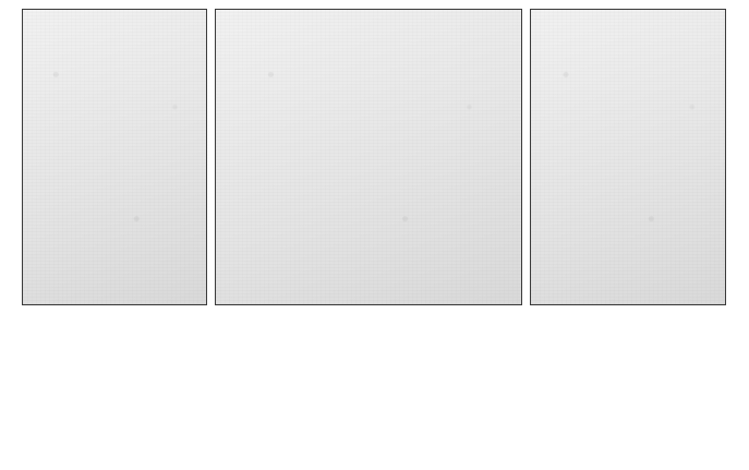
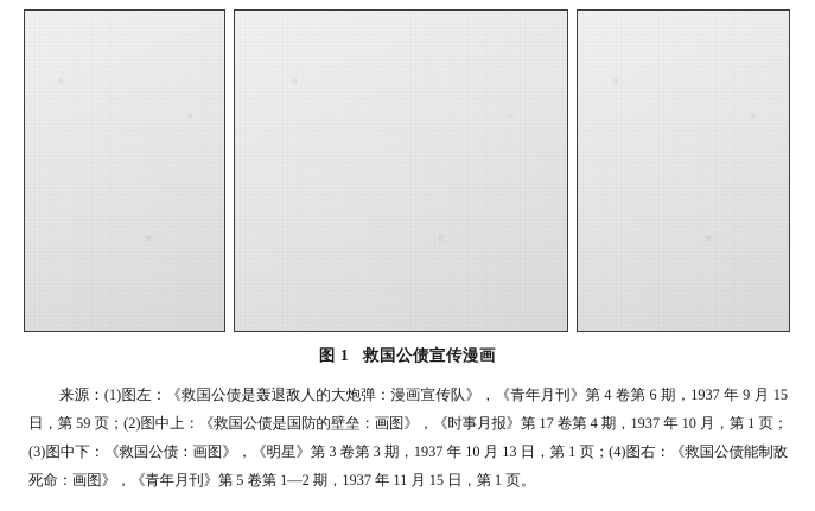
+ 图 1 救国公债宣传漫画
+ 来源：(1)图左：《救国公债是轰退敌人的大炮弹：漫画宣传队》，《青年月刊》第 4 卷第 6 期，1937 年 9 月 15 日，第 59 页；(2)图中上：《救国公债是国防的壁垒：画图》，《时事月报》第 17 卷第 4 期，1937 年 10 月，第 1 页；(3)图中下：《救国公债：画图》，《明星》第 3 卷第 3 期，1937 年 10 月 13 日，第 1 页；(4)图右：《救国公债能制敌死命：画图》，《青年月刊》第 5 卷第 1—2 期，1937 年 11 月 15 日，第 1 页。
